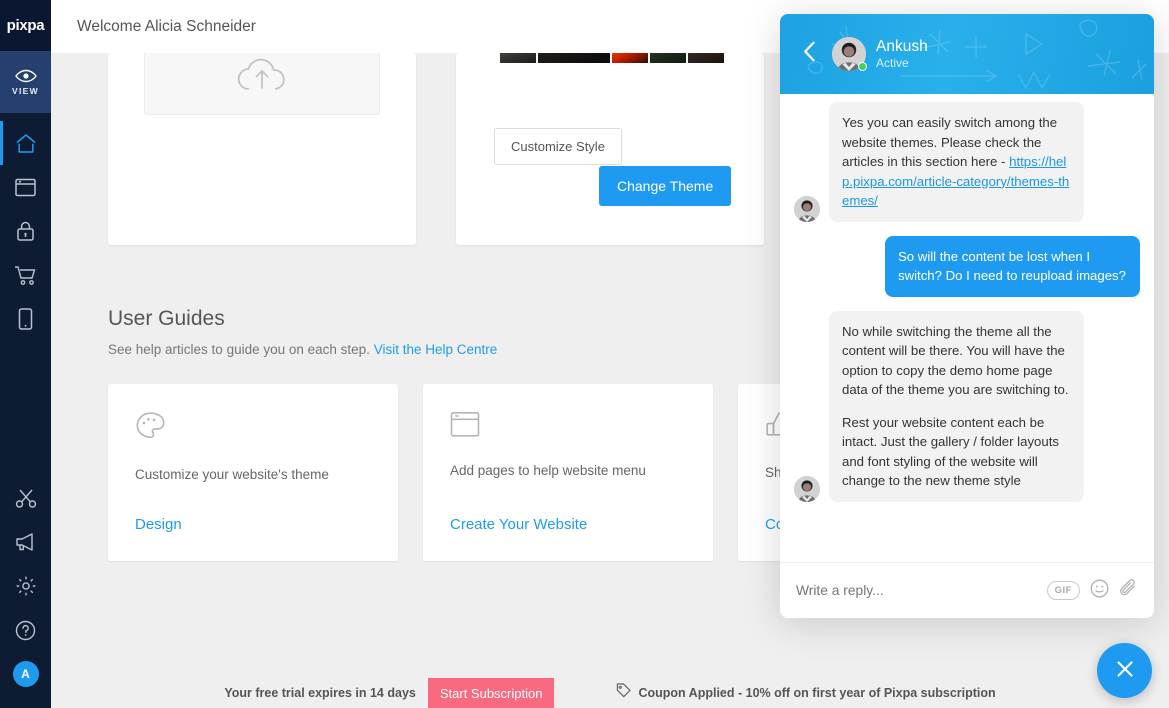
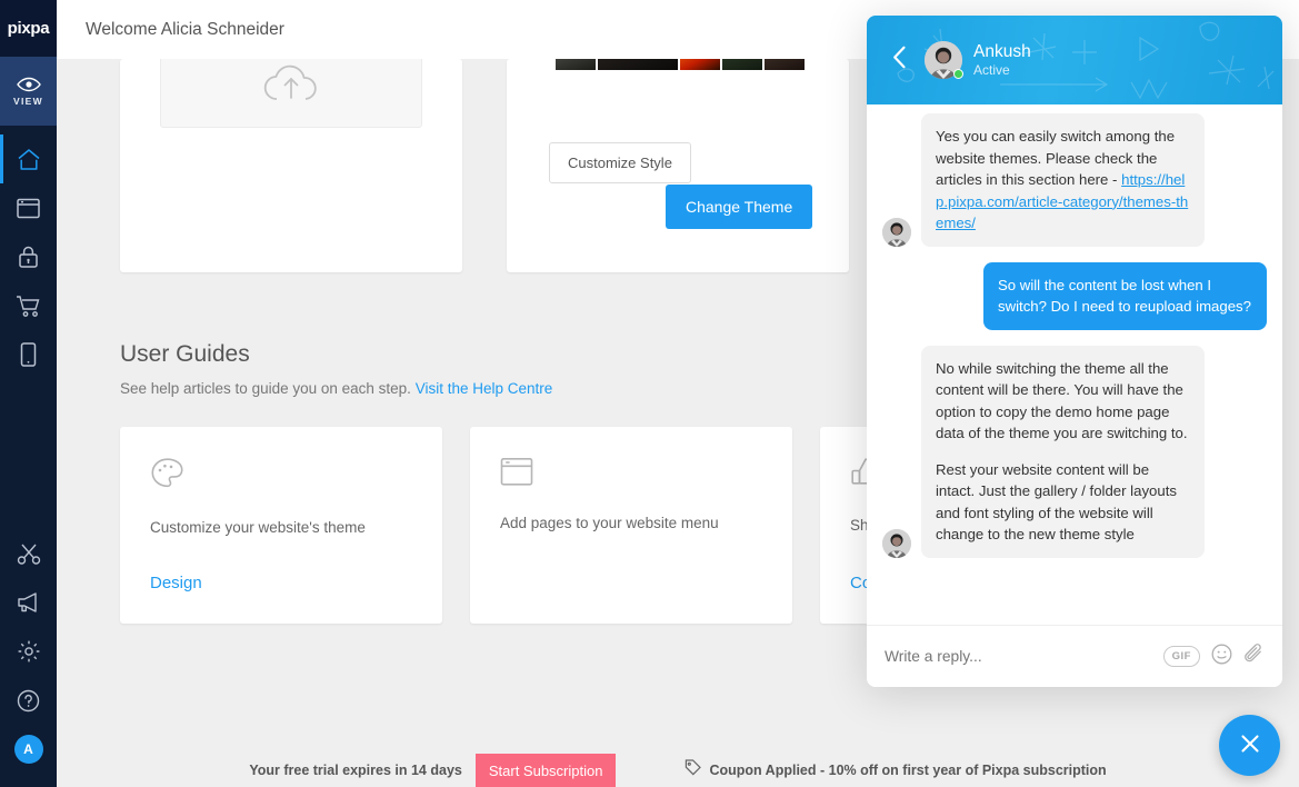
  pixpa
  VIEW
  A
  Welcome Alicia Schneider
  Customize Style
  Change Theme
  User Guides
  See help articles to guide you on each step. Visit the Help Centre
  Customize your website's theme
  Design
- Add pages to help website menu
+ Add pages to your website menu
- Create Your Website
  Your free trial expires in 14 days
  Start Subscription
  Coupon Applied - 10% off on first year of Pixpa subscription
  Ankush
  Active
  Yes you can easily switch among the website themes. Please check the articles in this section here - https://help.pixpa.com/article-category/themes-themes/
  So will the content be lost when I switch? Do I need to reupload images?
  No while switching the theme all the content will be there. You will have the option to copy the demo home page data of the theme you are switching to.
- Rest your website content each be intact. Just the gallery / folder layouts and font styling of the website will change to the new theme style
+ Rest your website content will be intact. Just the gallery / folder layouts and font styling of the website will change to the new theme style
  Write a reply...
  GIF
